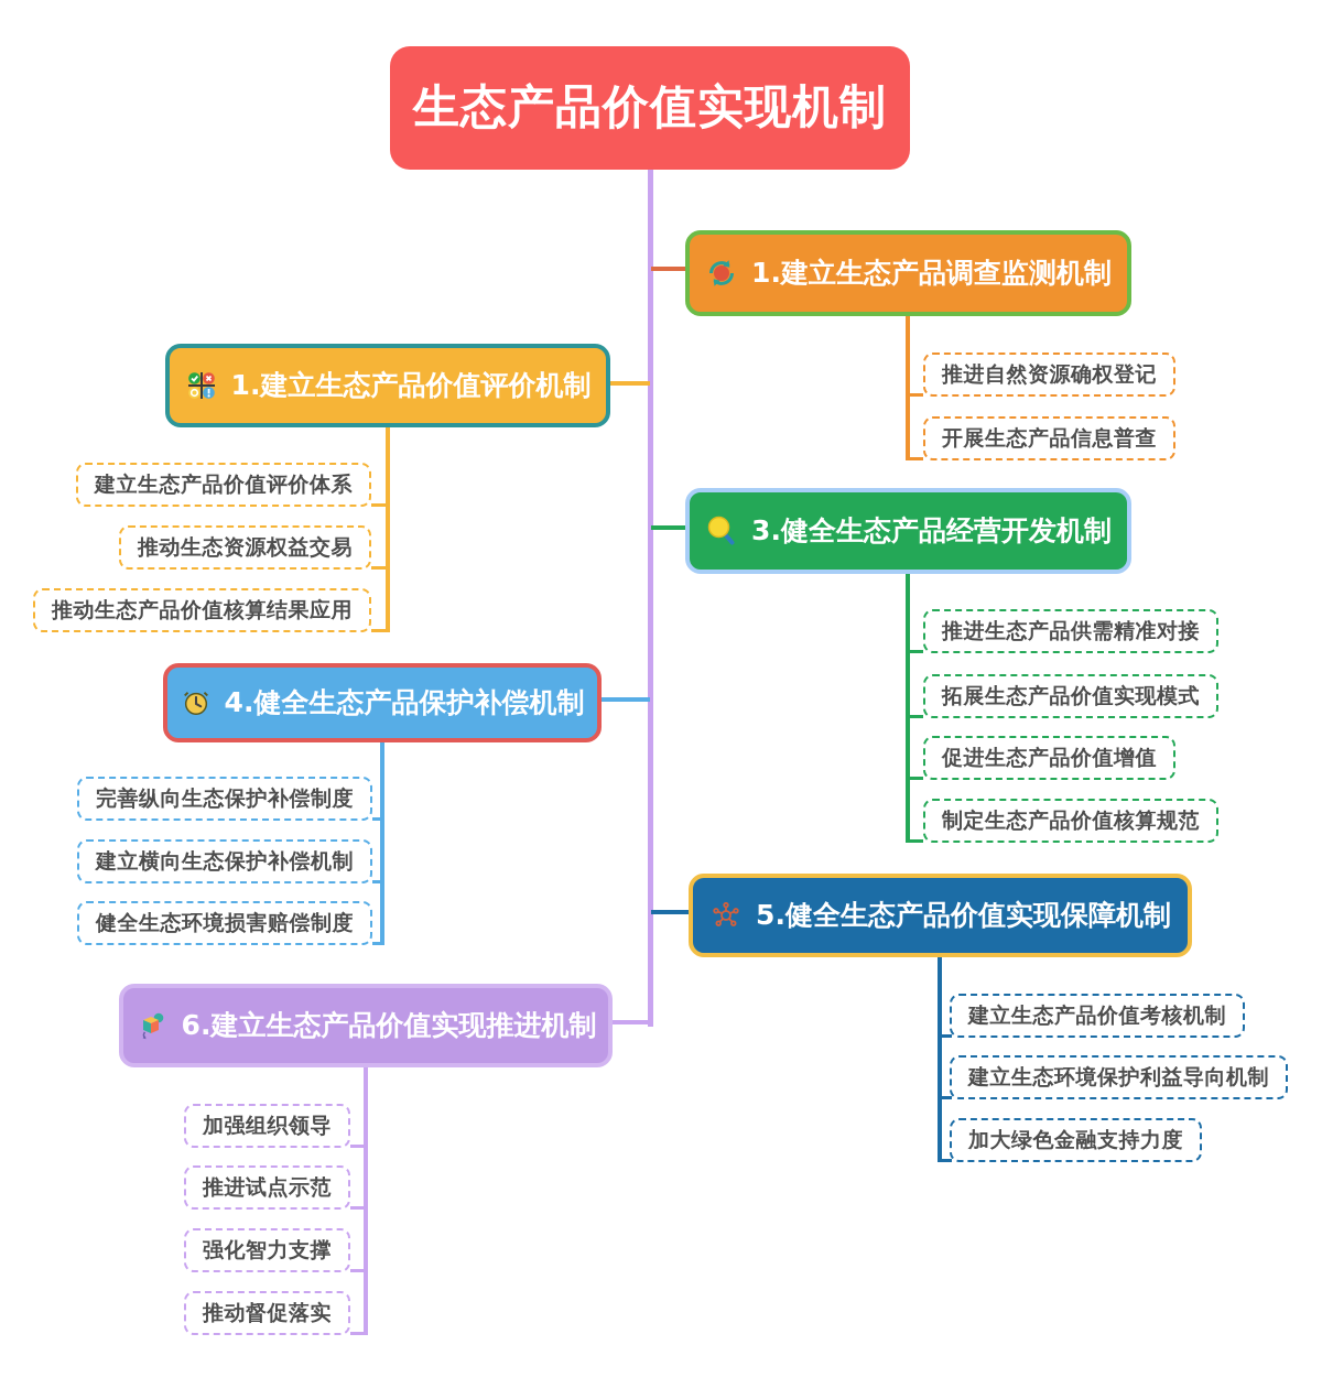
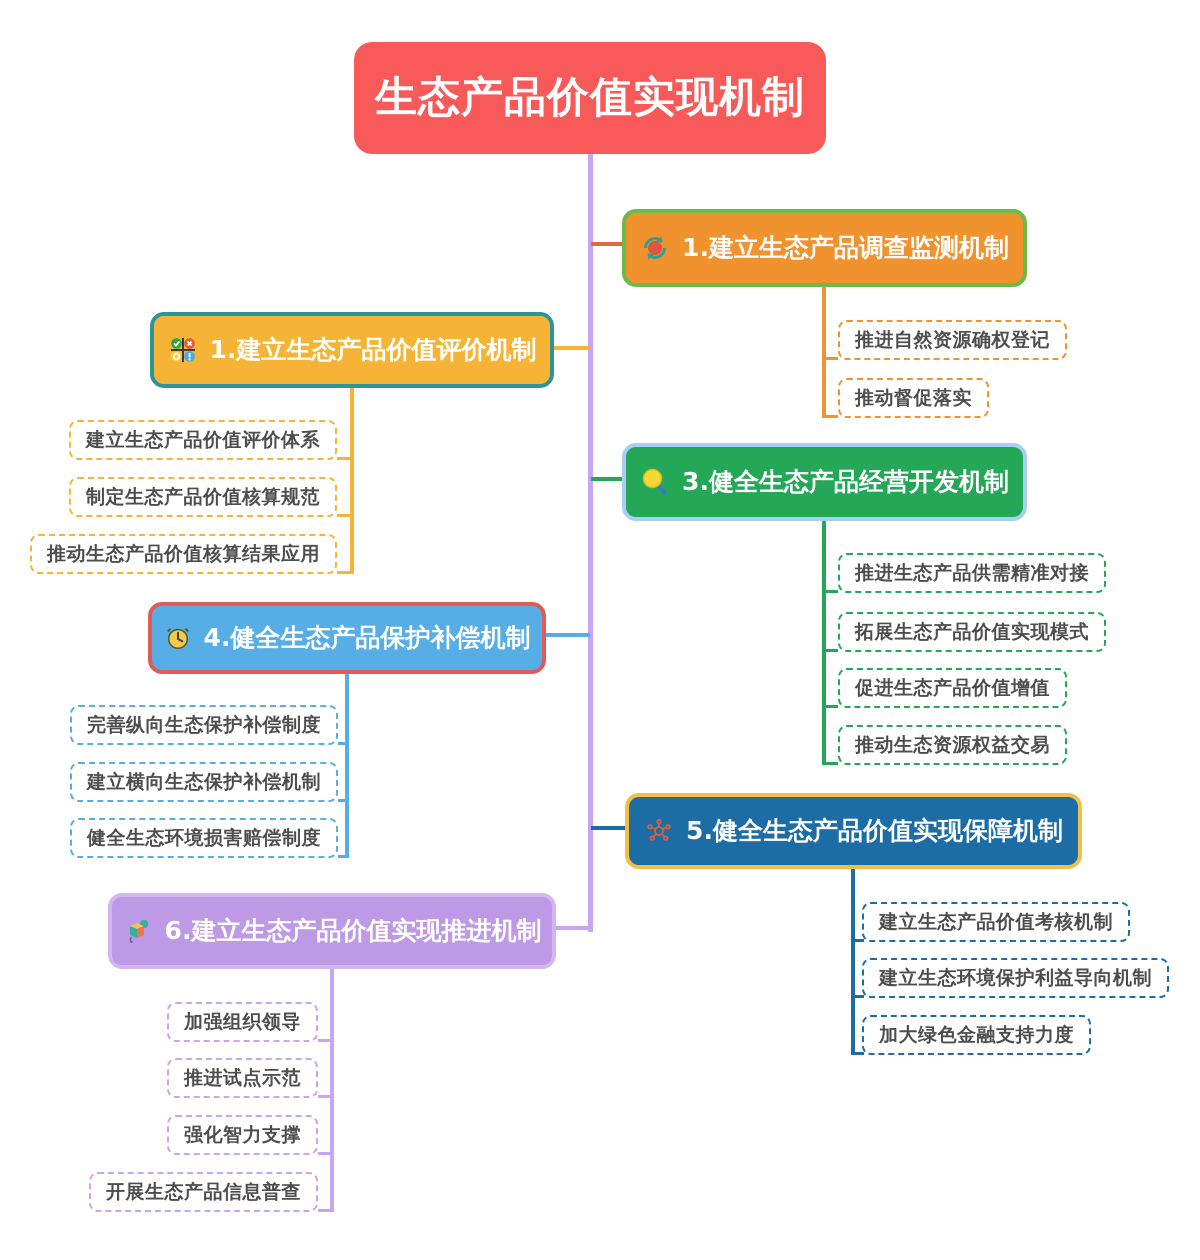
  生态产品价值实现机制
  1.建立生态产品调查监测机制
  推进自然资源确权登记
- 开展生态产品信息普查
+ 推动督促落实
  1.建立生态产品价值评价机制
  建立生态产品价值评价体系
- 推动生态资源权益交易
+ 制定生态产品价值核算规范
  推动生态产品价值核算结果应用
  3.健全生态产品经营开发机制
  推进生态产品供需精准对接
  拓展生态产品价值实现模式
  促进生态产品价值增值
- 制定生态产品价值核算规范
+ 推动生态资源权益交易
  4.健全生态产品保护补偿机制
  完善纵向生态保护补偿制度
  建立横向生态保护补偿机制
  健全生态环境损害赔偿制度
  5.健全生态产品价值实现保障机制
  建立生态产品价值考核机制
  建立生态环境保护利益导向机制
  加大绿色金融支持力度
  6.建立生态产品价值实现推进机制
  加强组织领导
  推进试点示范
  强化智力支撑
- 推动督促落实
+ 开展生态产品信息普查
